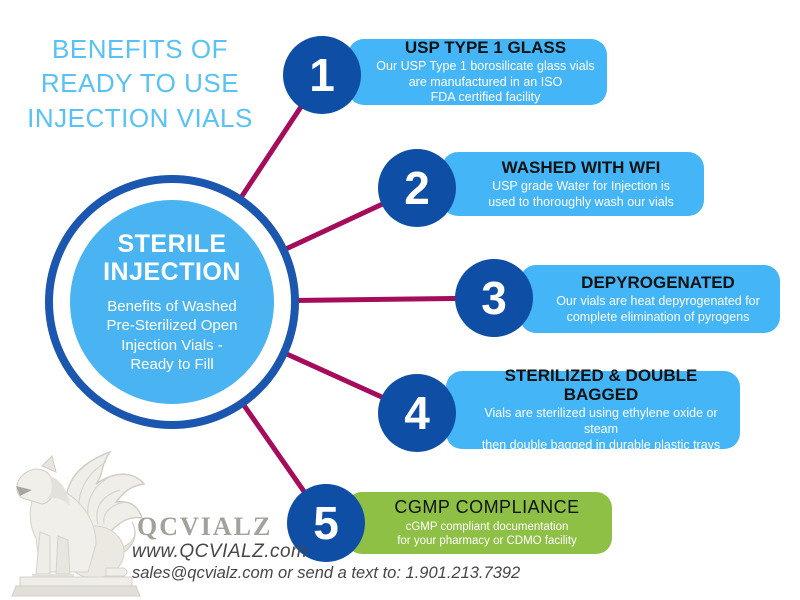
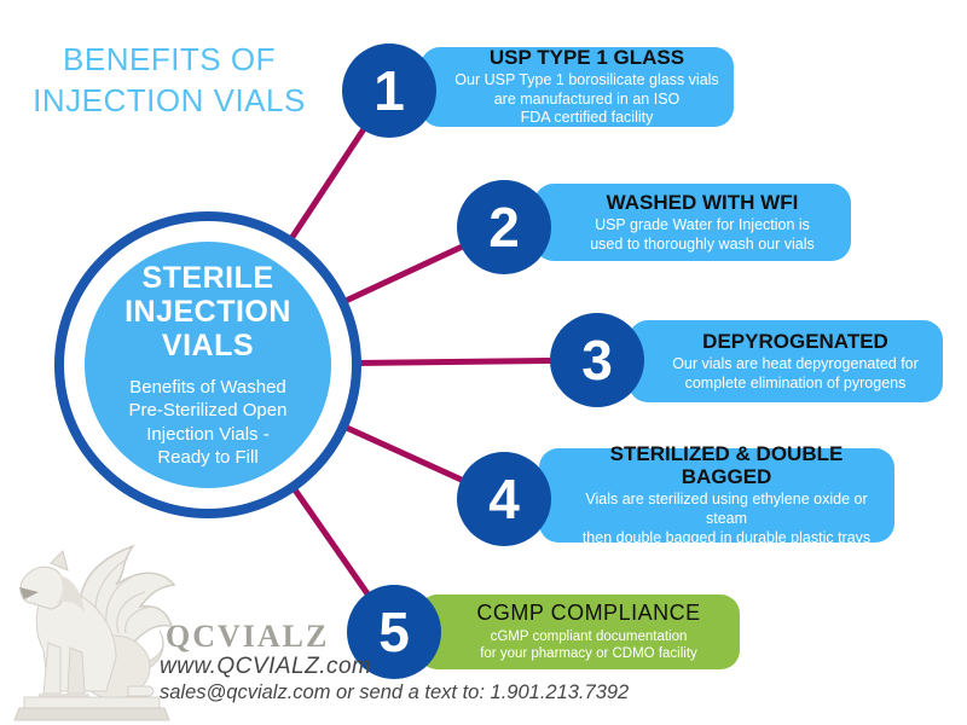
  BENEFITS OF
- READY TO USE
  INJECTION VIALS
  STERILE
  INJECTION
+ VIALS
  Benefits of Washed
  Pre-Sterilized Open
  Injection Vials -
  Ready to Fill
  USP TYPE 1 GLASS
  Our USP Type 1 borosilicate glass vials
  are manufactured in an ISO
  FDA certified facility
  1
  WASHED WITH WFI
  USP grade Water for Injection is
  used to thoroughly wash our vials
  2
  DEPYROGENATED
  Our vials are heat depyrogenated for
  complete elimination of pyrogens
  3
  STERILIZED & DOUBLE BAGGED
  Vials are sterilized using ethylene oxide or steam
  then double bagged in durable plastic trays
  4
  CGMP COMPLIANCE
  cGMP compliant documentation
  for your pharmacy or CDMO facility
  5
  QCVIALZ
  www.QCVIALZ.com
  sales@qcvialz.com or send a text to: 1.901.213.7392
